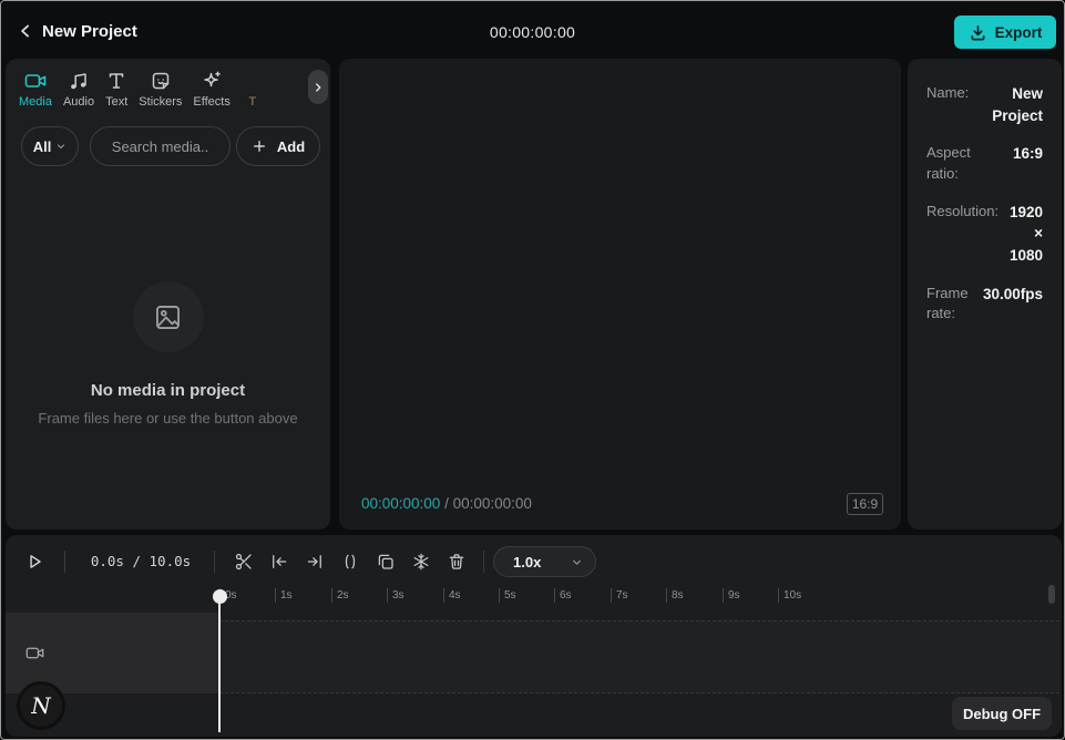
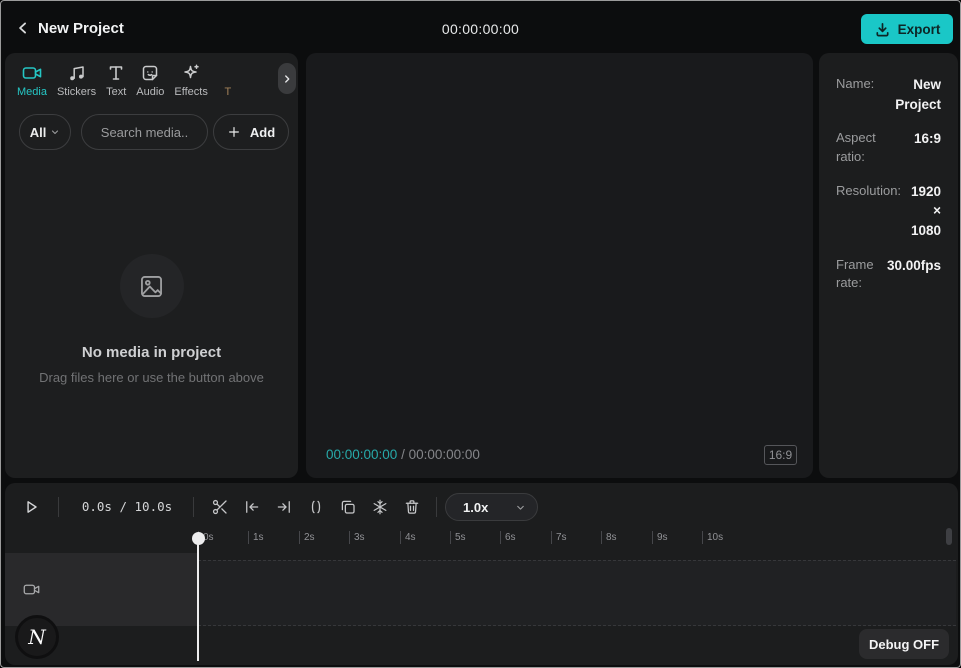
  New Project
  00:00:00:00
  Export
  Media
- Audio
+ Stickers
  Text
- Stickers
+ Audio
  Effects
  T
  All
  Search media..
  Add
  No media in project
- Frame files here or use the button above
+ Drag files here or use the button above
  00:00:00:00 / 00:00:00:00
  16:9
  Name:
  New Project
  Aspect ratio:
  16:9
  Resolution:
  1920 × 1080
  Frame rate:
  30.00fps
  0.0s / 10.0s
  1.0x
  0s
  1s
  2s
  3s
  4s
  5s
  6s
  7s
  8s
  9s
  10s
  N
  Debug OFF
